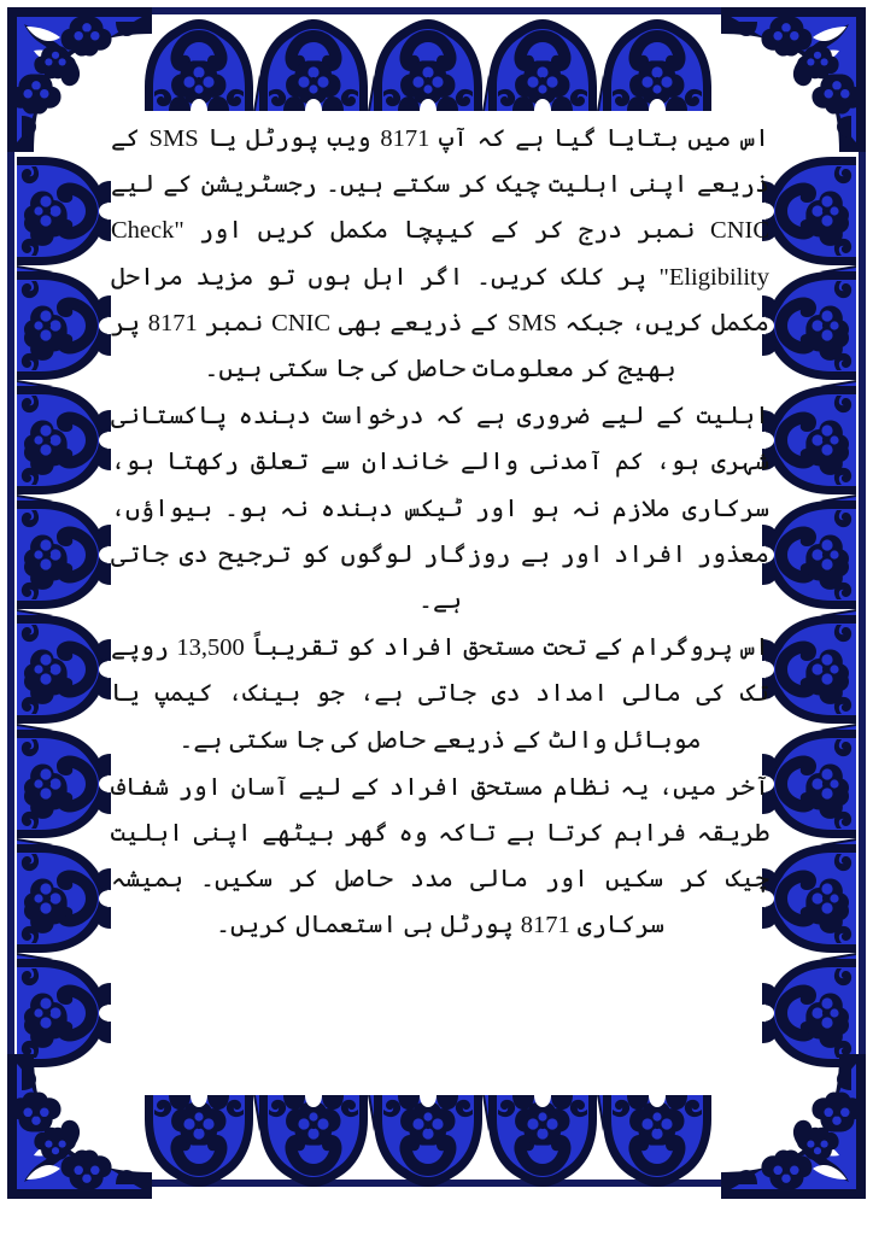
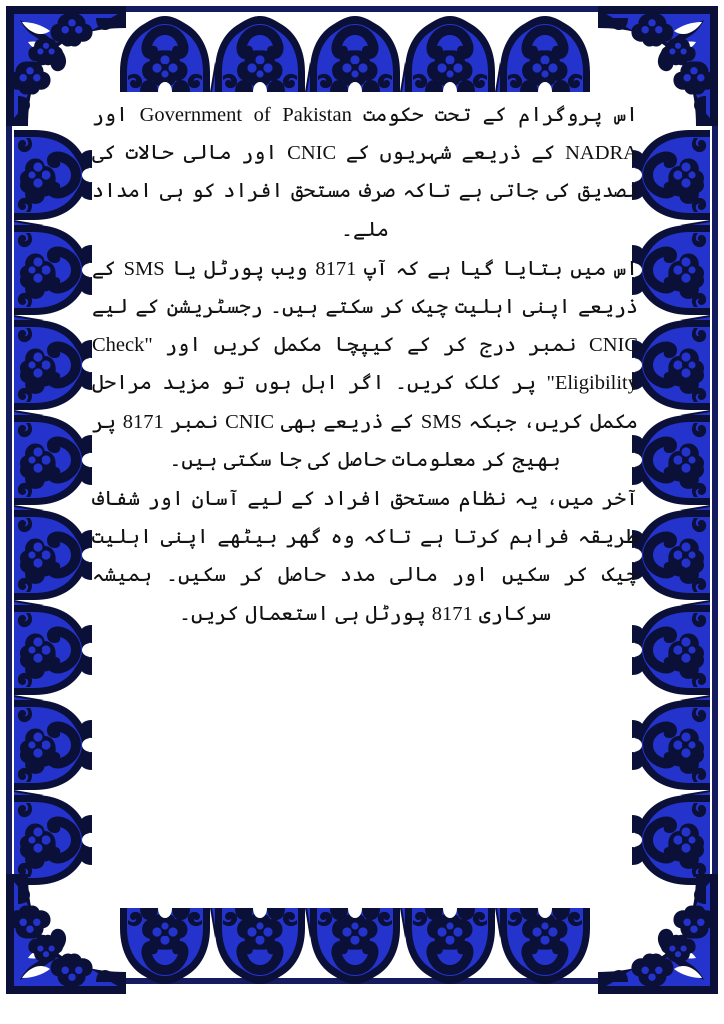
+ اس پروگرام کے تحت حکومت Government of Pakistan اور NADRA کے ذریعے شہریوں کے CNIC اور مالی حالات کی تصدیق کی جاتی ہے تاکہ صرف مستحق افراد کو ہی امداد ملے۔
  اس میں بتایا گیا ہے کہ آپ 8171 ویب پورٹل یا SMS کے ذریعے اپنی اہلیت چیک کر سکتے ہیں۔ رجسٹریشن کے لیے CNIC نمبر درج کر کے کیپچا مکمل کریں اور "Check Eligibility" پر کلک کریں۔ اگر اہل ہوں تو مزید مراحل مکمل کریں، جبکہ SMS کے ذریعے بھی CNIC نمبر 8171 پر بھیج کر معلومات حاصل کی جا سکتی ہیں۔
- اہلیت کے لیے ضروری ہے کہ درخواست دہندہ پاکستانی شہری ہو، کم آمدنی والے خاندان سے تعلق رکھتا ہو، سرکاری ملازم نہ ہو اور ٹیکس دہندہ نہ ہو۔ بیواؤں، معذور افراد اور بے روزگار لوگوں کو ترجیح دی جاتی ہے۔
- اس پروگرام کے تحت مستحق افراد کو تقریباً 13,500 روپے تک کی مالی امداد دی جاتی ہے، جو بینک، کیمپ یا موبائل والٹ کے ذریعے حاصل کی جا سکتی ہے۔
  آخر میں، یہ نظام مستحق افراد کے لیے آسان اور شفاف طریقہ فراہم کرتا ہے تاکہ وہ گھر بیٹھے اپنی اہلیت چیک کر سکیں اور مالی مدد حاصل کر سکیں۔ ہمیشہ سرکاری 8171 پورٹل ہی استعمال کریں۔
